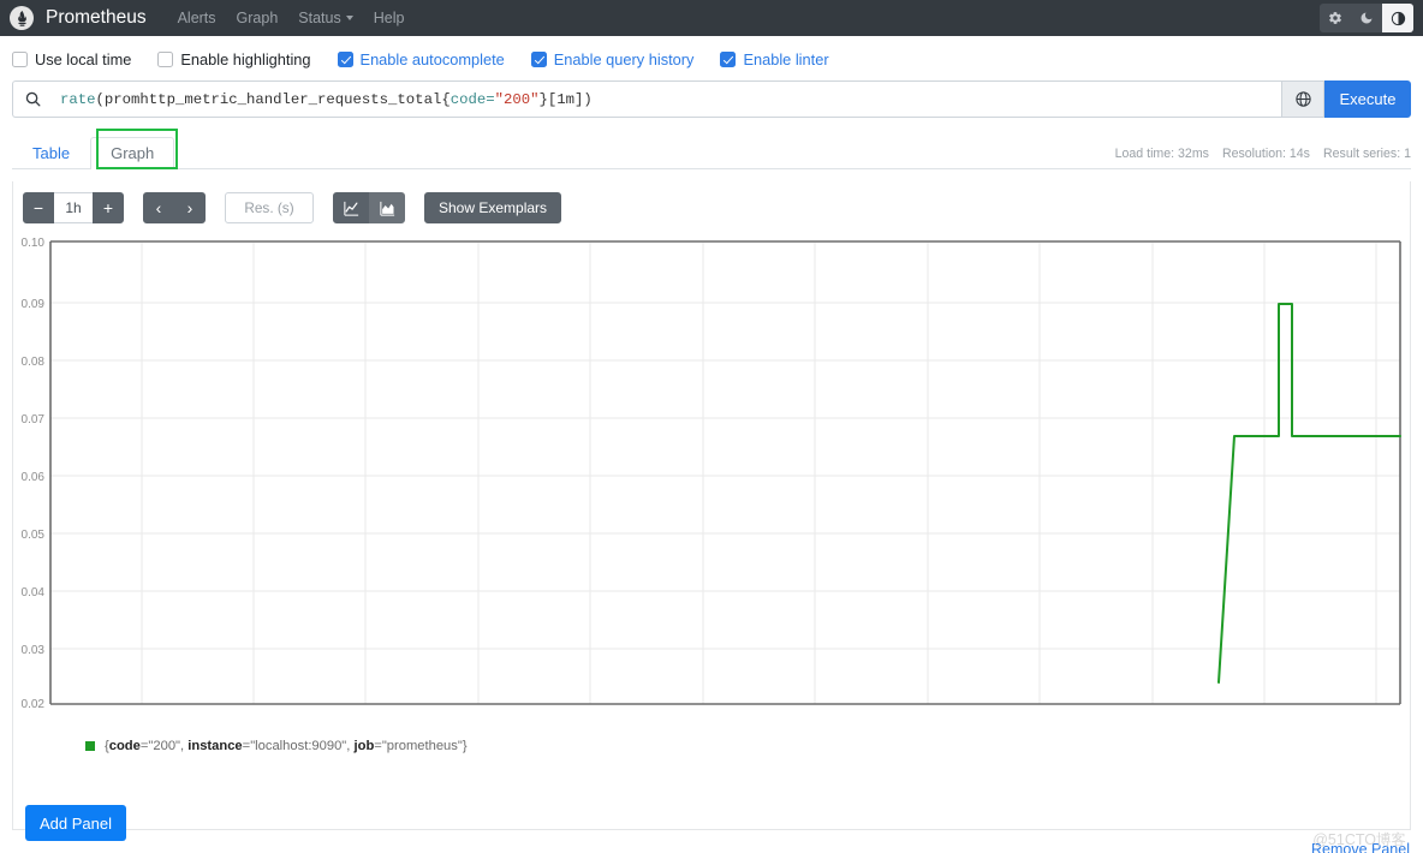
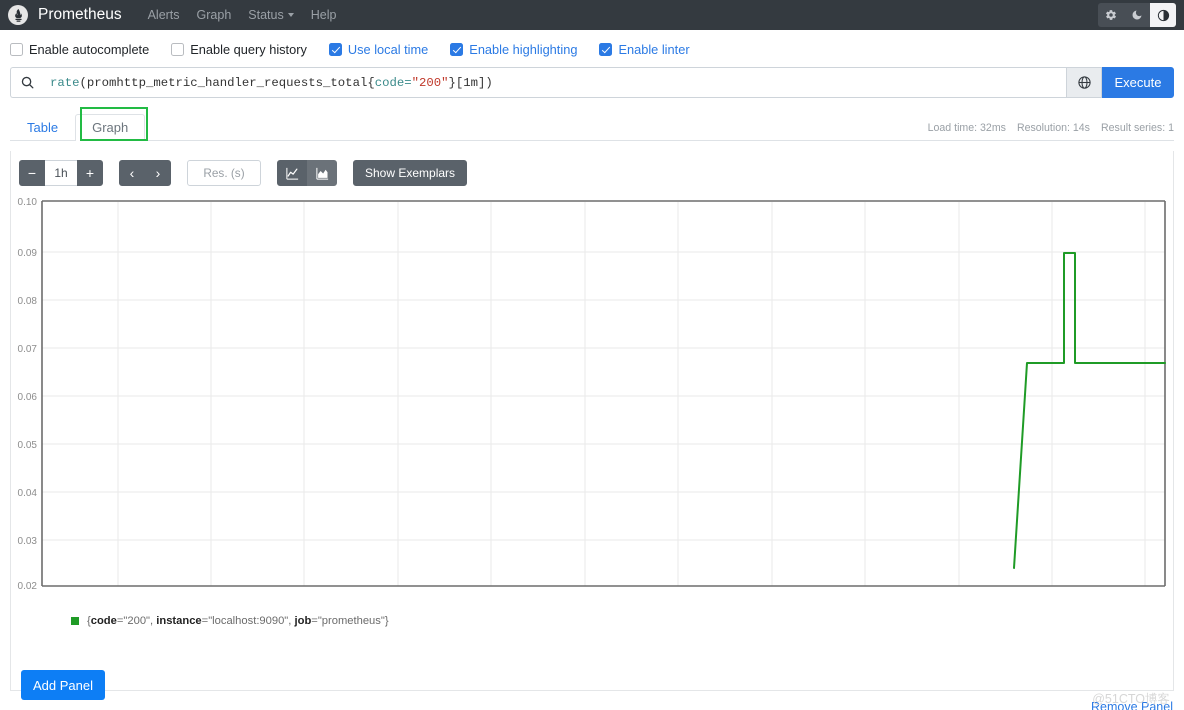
  Prometheus
  Alerts
  Graph
  Status
  Help
- Use local time
+ Enable autocomplete
- Enable highlighting
+ Enable query history
- Enable autocomplete
+ Use local time
- Enable query history
+ Enable highlighting
  Enable linter
  rate
  (promhttp_metric_handler_requests_total{
  code=
  "200"
  }[1m])
  Execute
  Table
  Graph
  Load time: 32ms
  Resolution: 14s
  Result series: 1
  −
  1h
  +
  ‹
  ›
  Res. (s)
  Show Exemplars
  0.10
  0.09
  0.08
  0.07
  0.06
  0.05
  0.04
  0.03
  0.02
  {code="200", instance="localhost:9090", job="prometheus"}
  Remove Panel
  Add Panel
  @51CTO博客
